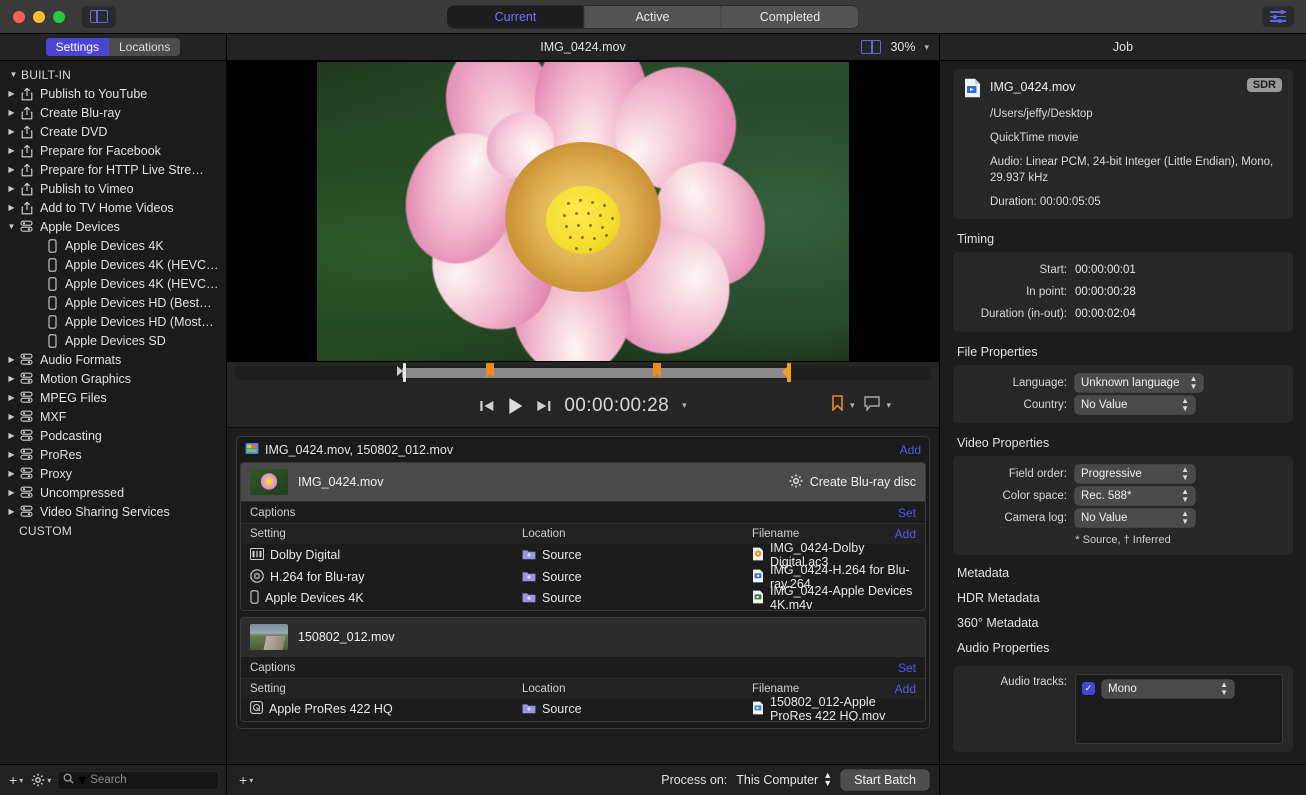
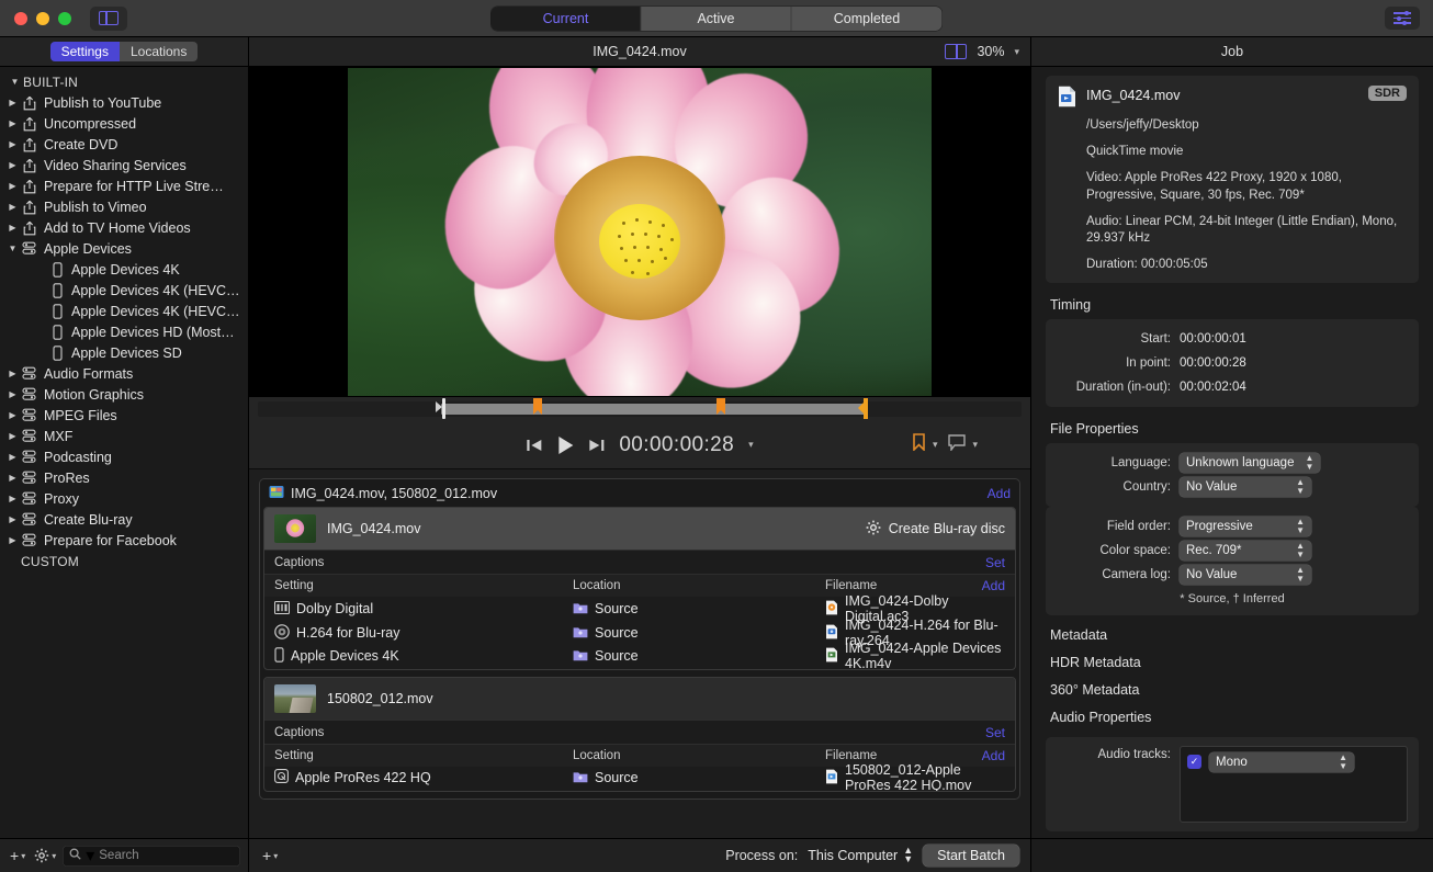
  Current
  Active
  Completed
  Settings
  Locations
  ▼
  BUILT-IN
  ▶
  Publish to YouTube
  ▶
- Create Blu-ray
+ Uncompressed
  ▶
  Create DVD
  ▶
- Prepare for Facebook
+ Video Sharing Services
  ▶
  Prepare for HTTP Live Stre…
  ▶
  Publish to Vimeo
  ▶
  Add to TV Home Videos
  ▼
  Apple Devices
  Apple Devices 4K
  Apple Devices 4K (HEVC…
  Apple Devices 4K (HEVC…
- Apple Devices HD (Best…
  Apple Devices HD (Most…
  Apple Devices SD
  ▶
  Audio Formats
  ▶
  Motion Graphics
  ▶
  MPEG Files
  ▶
  MXF
  ▶
  Podcasting
  ▶
  ProRes
  ▶
  Proxy
  ▶
- Uncompressed
+ Create Blu-ray
  ▶
- Video Sharing Services
+ Prepare for Facebook
  CUSTOM
  IMG_0424.mov
  30%
  ▾
  00:00:00:28
  ▾
  ▾
  ▾
  IMG_0424.mov, 150802_012.mov
  Add
  IMG_0424.mov
  Create Blu-ray disc
  Captions
  Set
  Setting
  Location
  Filename
  Add
  Dolby Digital
  Source
  IMG_0424-Dolby Digital.ac3
  H.264 for Blu-ray
  Source
  IMG_0424-H.264 for Blu-ray.264
  Apple Devices 4K
  Source
  IMG_0424-Apple Devices 4K.m4v
  150802_012.mov
  Captions
  Set
  Setting
  Location
  Filename
  Add
  Apple ProRes 422 HQ
  Source
  150802_012-Apple ProRes 422 HQ.mov
  Job
  IMG_0424.mov
  SDR
  /Users/jeffy/Desktop
  QuickTime movie
+ Video: Apple ProRes 422 Proxy, 1920 x 1080, Progressive, Square, 30 fps, Rec. 709*
  Audio: Linear PCM, 24-bit Integer (Little Endian), Mono, 29.937 kHz
  Duration: 00:00:05:05
  Timing
  Start:
  00:00:00:01
  In point:
  00:00:00:28
  Duration (in-out):
  00:00:02:04
  File Properties
  Language:
  Unknown language
  ▲
  ▼
  Country:
  No Value
  ▲
  ▼
- Video Properties
  Field order:
  Progressive
  ▲
  ▼
  Color space:
- Rec. 588*
+ Rec. 709*
  ▲
  ▼
  Camera log:
  No Value
  ▲
  ▼
  * Source, † Inferred
  Metadata
  HDR Metadata
  360° Metadata
  Audio Properties
  Audio tracks:
  ✓
  Mono
  ▲
  ▼
  +
  ▾
  ▾
  ▾
  Search
  +
  ▾
  Process on:
  This Computer
  ▲
  ▼
  Start Batch
